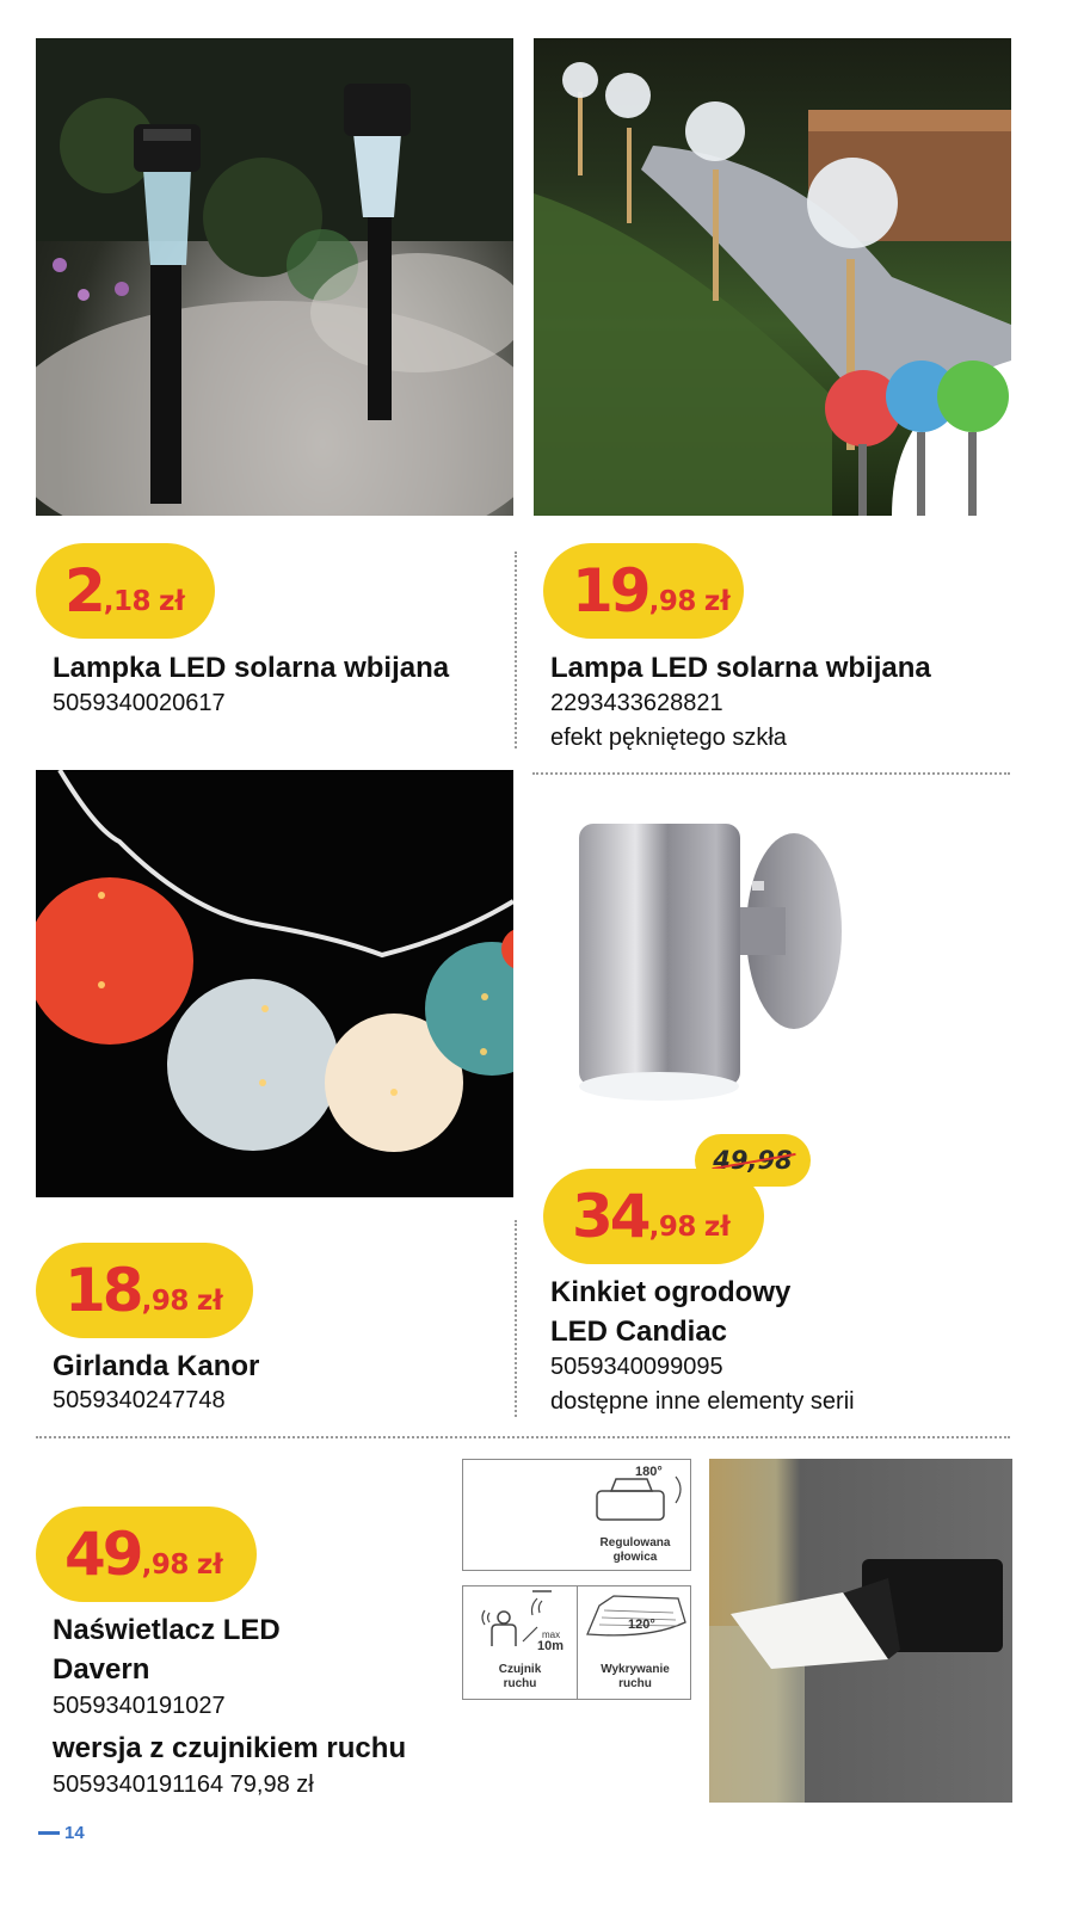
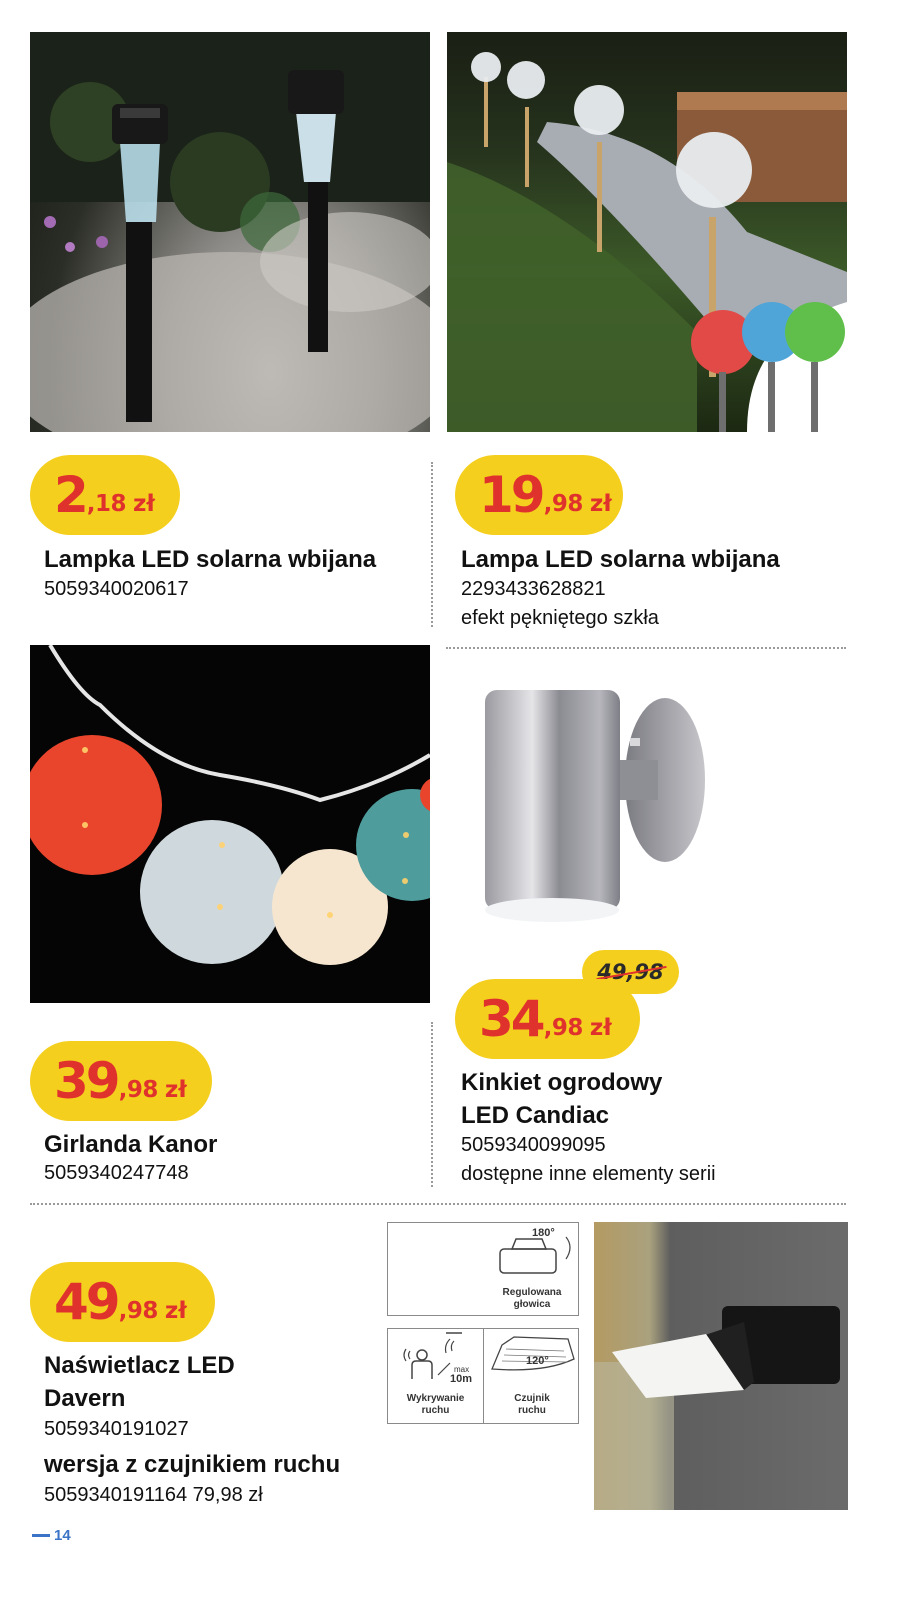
  2
  ,18
  zł
  Lampka LED solarna wbijana
  5059340020617
  19
  ,98
  zł
  Lampa LED solarna wbijana
  2293433628821
  efekt pękniętego szkła
- 18
+ 39
  ,98
  zł
  Girlanda Kanor
  5059340247748
  34
  ,98
  zł
  Kinkiet ogrodowy
  LED Candiac
  5059340099095
  dostępne inne elementy serii
  49
  ,98
  zł
  Naświetlacz LED
  Davern
  5059340191027
  wersja z czujnikiem ruchu
  5059340191164 79,98 zł
  180°
  Regulowana
  głowica
  max
  10m
- Czujnik
+ Wykrywanie
  ruchu
  120°
- Wykrywanie
+ Czujnik
  ruchu
  14
